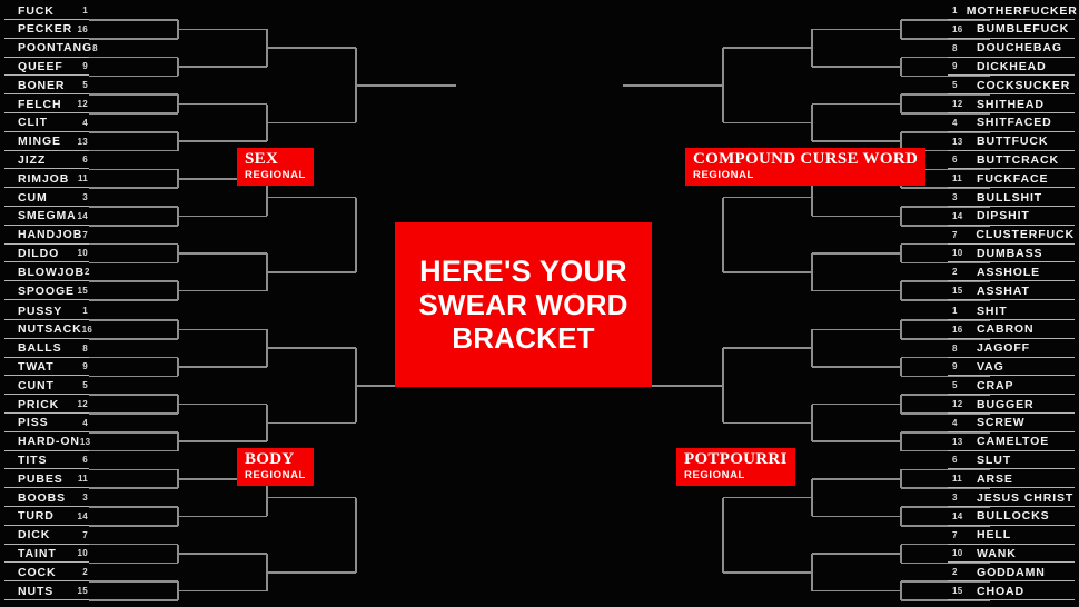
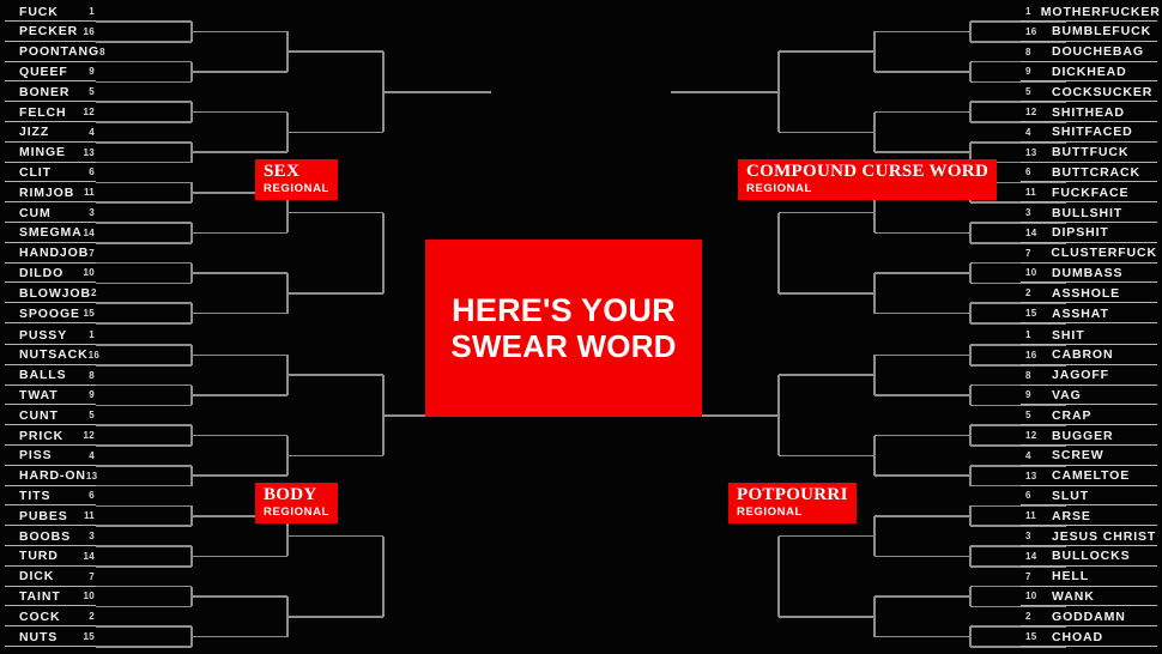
  FUCK
  1
  PECKER
  16
  POONTANG
  8
  QUEEF
  9
  BONER
  5
  FELCH
  12
- CLIT
+ JIZZ
  4
  MINGE
  13
- JIZZ
+ CLIT
  6
  RIMJOB
  11
  CUM
  3
  SMEGMA
  14
  HANDJOB
  7
  DILDO
  10
  BLOWJOB
  2
  SPOOGE
  15
  PUSSY
  1
  NUTSACK
  16
  BALLS
  8
  TWAT
  9
  CUNT
  5
  PRICK
  12
  PISS
  4
  HARD-ON
  13
  TITS
  6
  PUBES
  11
  BOOBS
  3
  TURD
  14
  DICK
  7
  TAINT
  10
  COCK
  2
  NUTS
  15
  1
  MOTHERFUCKER
  16
  BUMBLEFUCK
  8
  DOUCHEBAG
  9
  DICKHEAD
  5
  COCKSUCKER
  12
  SHITHEAD
  4
  SHITFACED
  13
  BUTTFUCK
  6
  BUTTCRACK
  11
  FUCKFACE
  3
  BULLSHIT
  14
  DIPSHIT
  7
  CLUSTERFUCK
  10
  DUMBASS
  2
  ASSHOLE
  15
  ASSHAT
  1
  SHIT
  16
  CABRON
  8
  JAGOFF
  9
  VAG
  5
  CRAP
  12
  BUGGER
  4
  SCREW
  13
  CAMELTOE
  6
  SLUT
  11
  ARSE
  3
  JESUS CHRIST
  14
  BULLOCKS
  7
  HELL
  10
  WANK
  2
  GODDAMN
  15
  CHOAD
  SEX
  REGIONAL
  BODY
  REGIONAL
  COMPOUND CURSE WORD
  REGIONAL
  POTPOURRI
  REGIONAL
  HERE'S YOUR
  SWEAR WORD
- BRACKET
